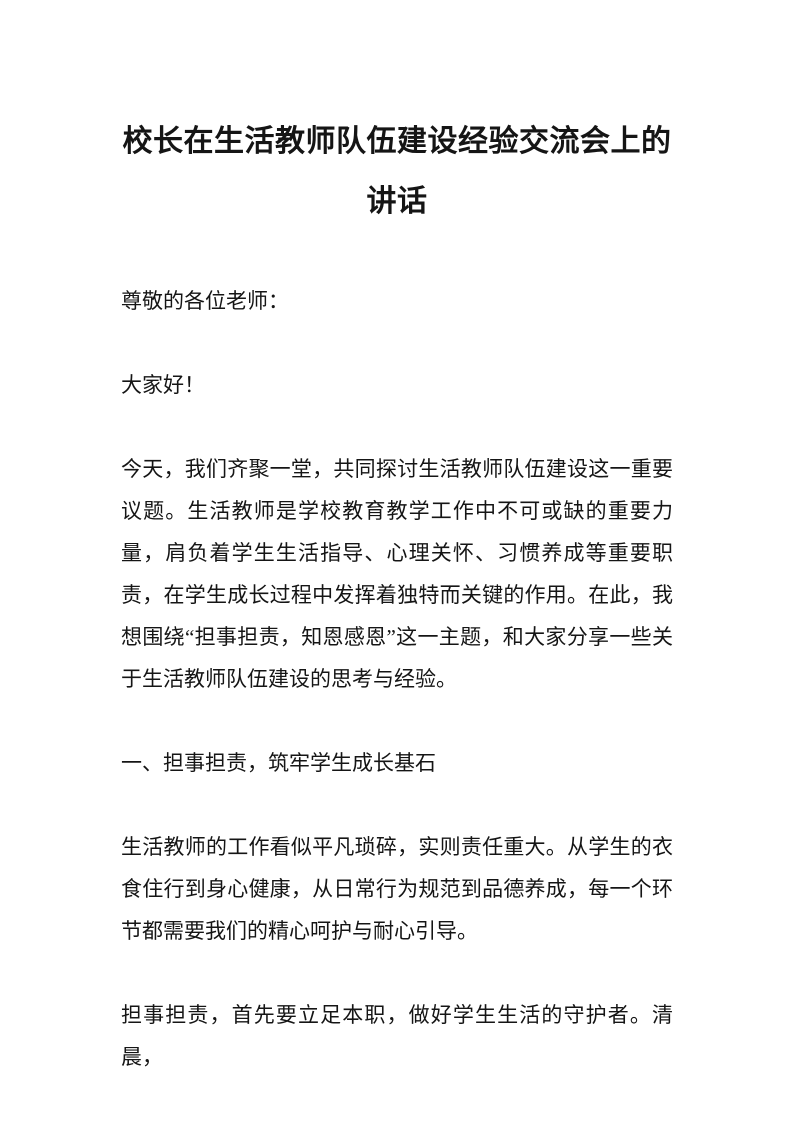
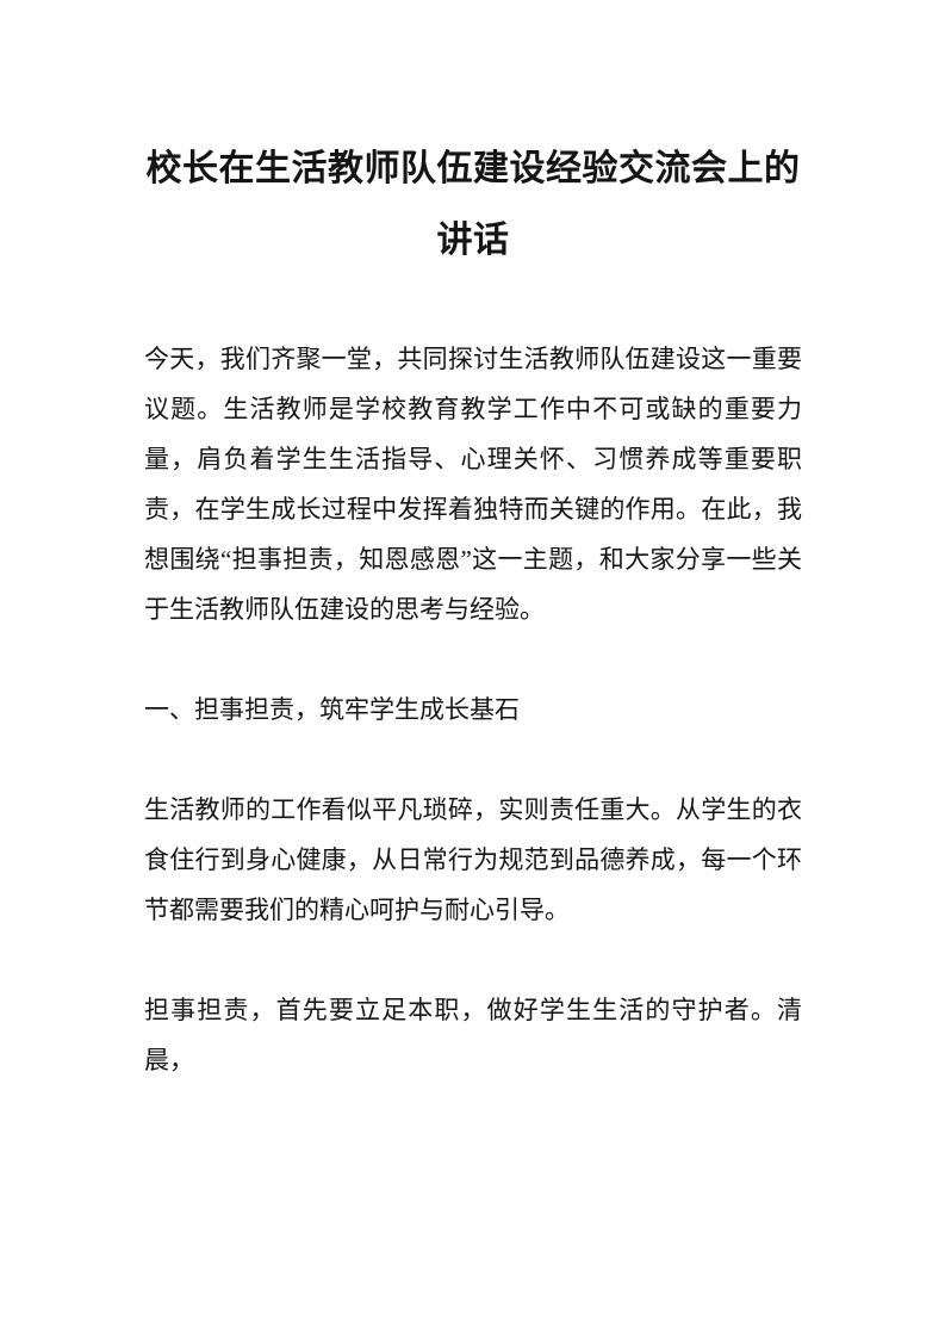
  校长在生活教师队伍建设经验交流会上的讲话
- 尊敬的各位老师：
- 大家好！
  今天，我们齐聚一堂，共同探讨生活教师队伍建设这一重要议题。生活教师是学校教育教学工作中不可或缺的重要力量，肩负着学生生活指导、心理关怀、习惯养成等重要职责，在学生成长过程中发挥着独特而关键的作用。在此，我想围绕“担事担责，知恩感恩”这一主题，和大家分享一些关于生活教师队伍建设的思考与经验。
  一、担事担责，筑牢学生成长基石
  生活教师的工作看似平凡琐碎，实则责任重大。从学生的衣食住行到身心健康，从日常行为规范到品德养成，每一个环节都需要我们的精心呵护与耐心引导。
  担事担责，首先要立足本职，做好学生生活的守护者。清晨，
